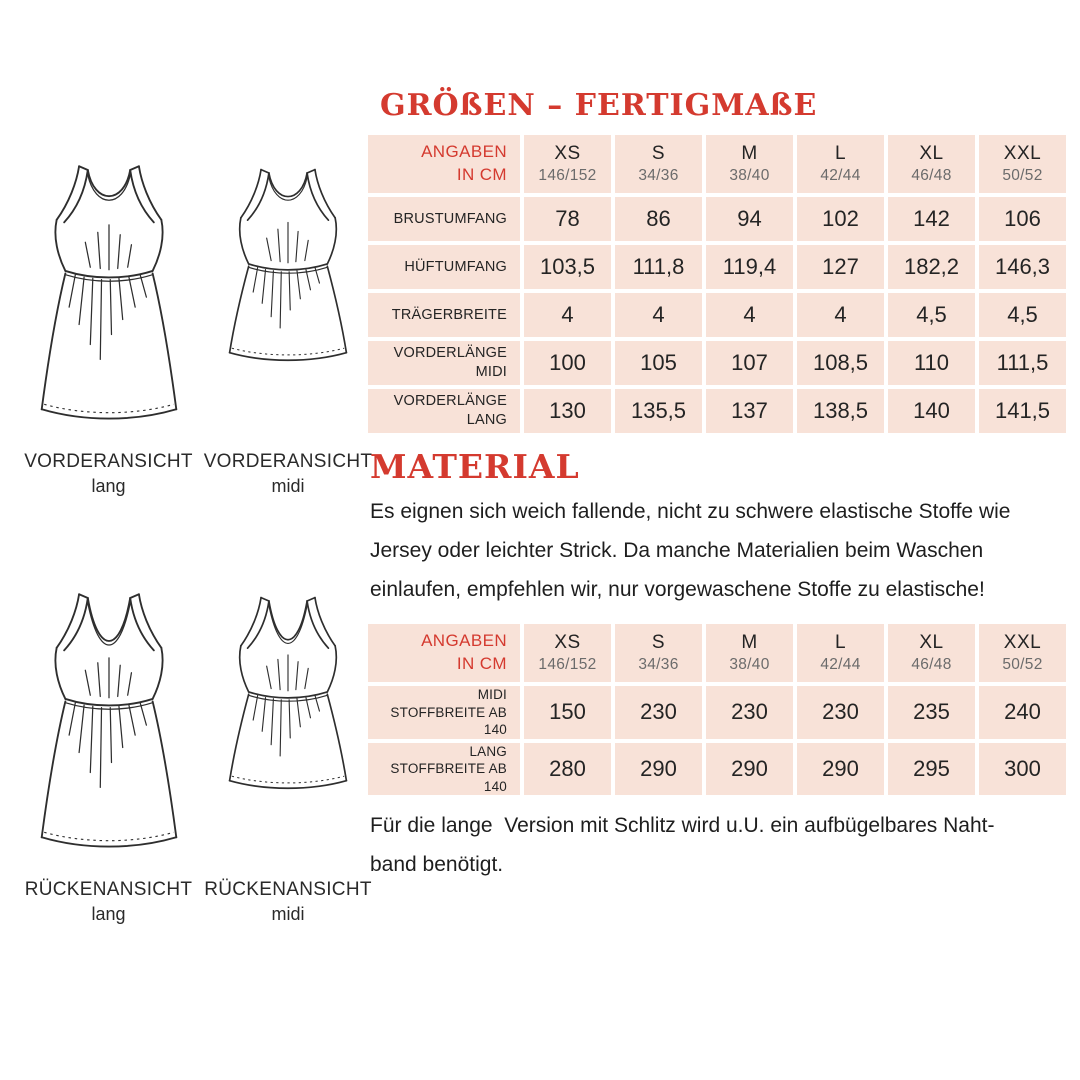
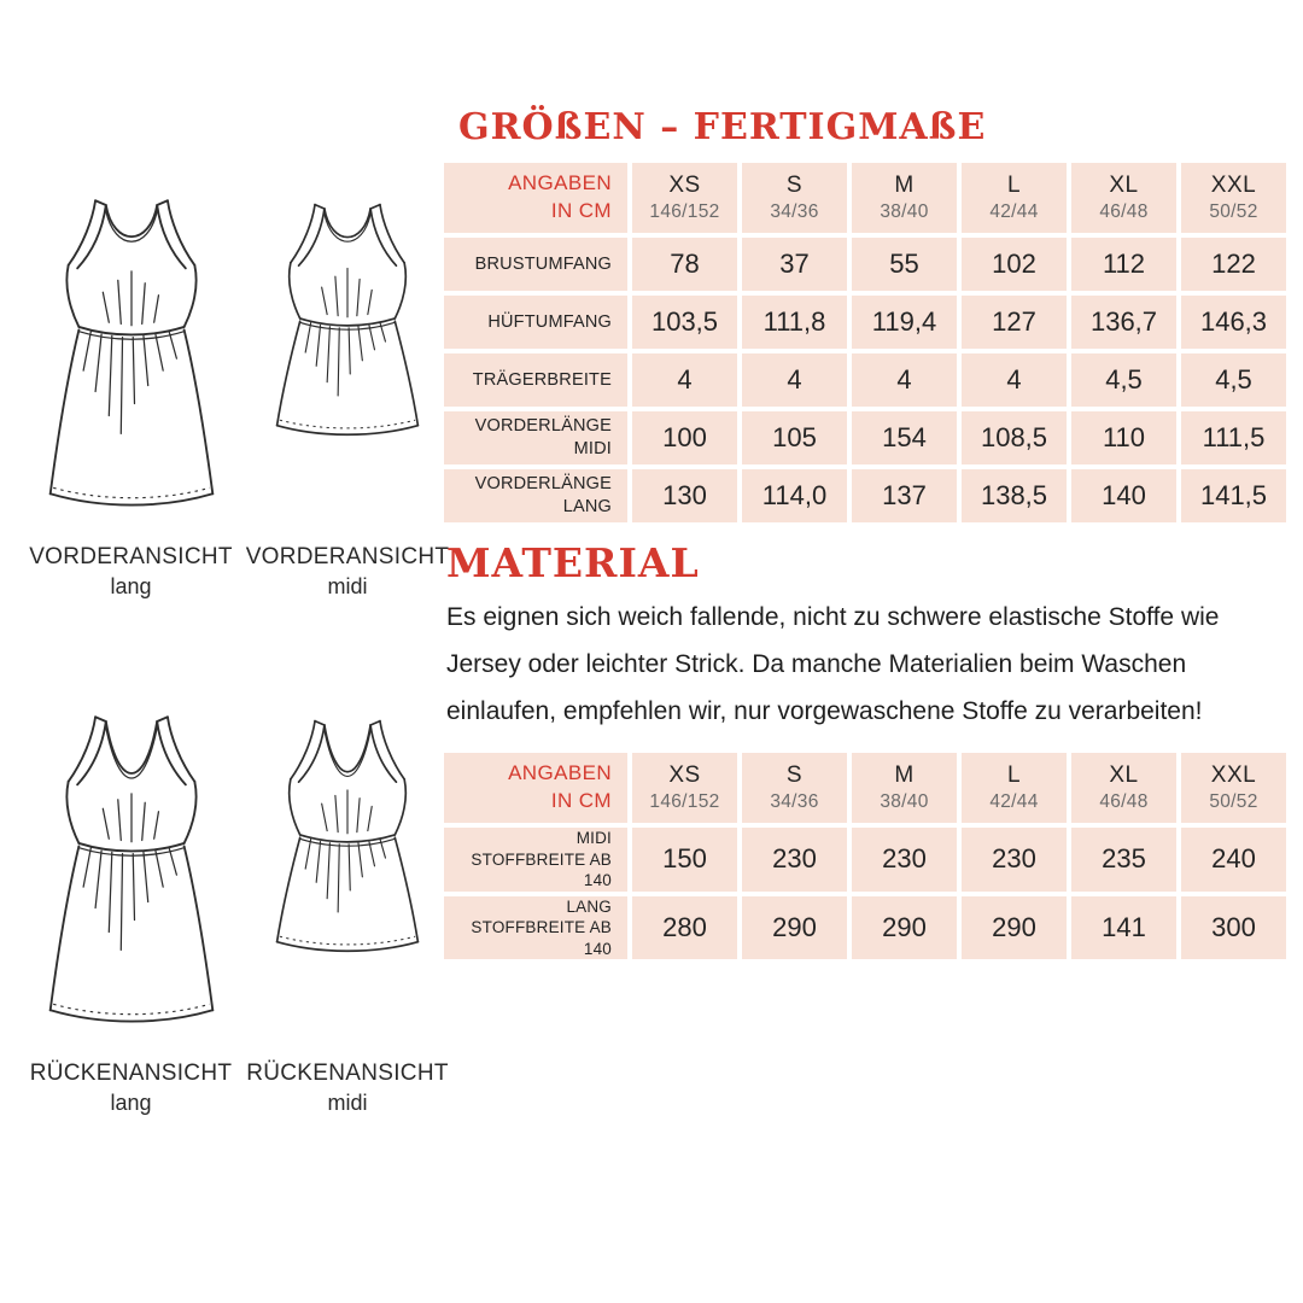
  VORDERANSICHT
  lang
  VORDERANSICHT
  midi
  RÜCKENANSICHT
  lang
  RÜCKENANSICHT
  midi
  GRÖßEN – FERTIGMAßE
  ANGABEN
  IN CM
  XS
  146/152
  S
  34/36
  M
  38/40
  L
  42/44
  XL
  46/48
  XXL
  50/52
  BRUSTUMFANG
  78
- 86
+ 37
- 94
+ 55
  102
- 142
+ 112
- 106
+ 122
  HÜFTUMFANG
  103,5
  111,8
  119,4
  127
- 182,2
+ 136,7
  146,3
  TRÄGERBREITE
  4
  4
  4
  4
  4,5
  4,5
  VORDERLÄNGE
  MIDI
  100
  105
- 107
+ 154
  108,5
  110
  111,5
  VORDERLÄNGE
  LANG
  130
- 135,5
+ 114,0
  137
  138,5
  140
  141,5
  MATERIAL
  Es eignen sich weich fallende, nicht zu schwere elastische Stoffe wie
  Jersey oder leichter Strick. Da manche Materialien beim Waschen
- einlaufen, empfehlen wir, nur vorgewaschene Stoffe zu elastische!
+ einlaufen, empfehlen wir, nur vorgewaschene Stoffe zu verarbeiten!
  ANGABEN
  IN CM
  XS
  146/152
  S
  34/36
  M
  38/40
  L
  42/44
  XL
  46/48
  XXL
  50/52
  MIDI
  STOFFBREITE AB 140
  150
  230
  230
  230
  235
  240
  LANG
  STOFFBREITE AB 140
  280
  290
  290
  290
- 295
+ 141
  300
- Für die lange Version mit Schlitz wird u.U. ein aufbügelbares Naht-
- band benötigt.
